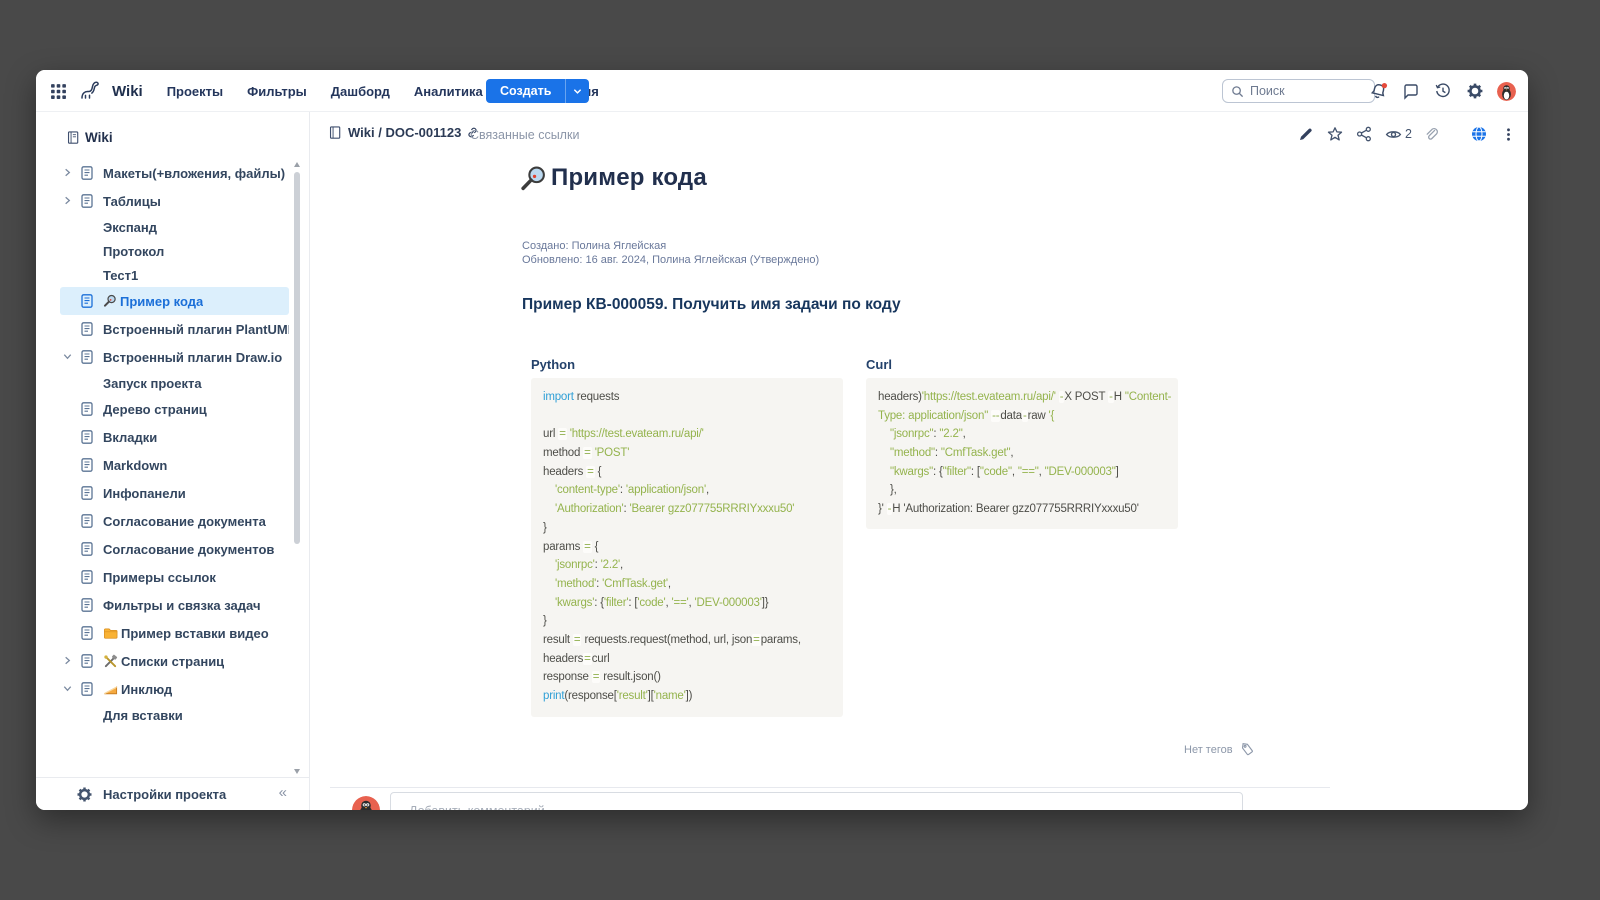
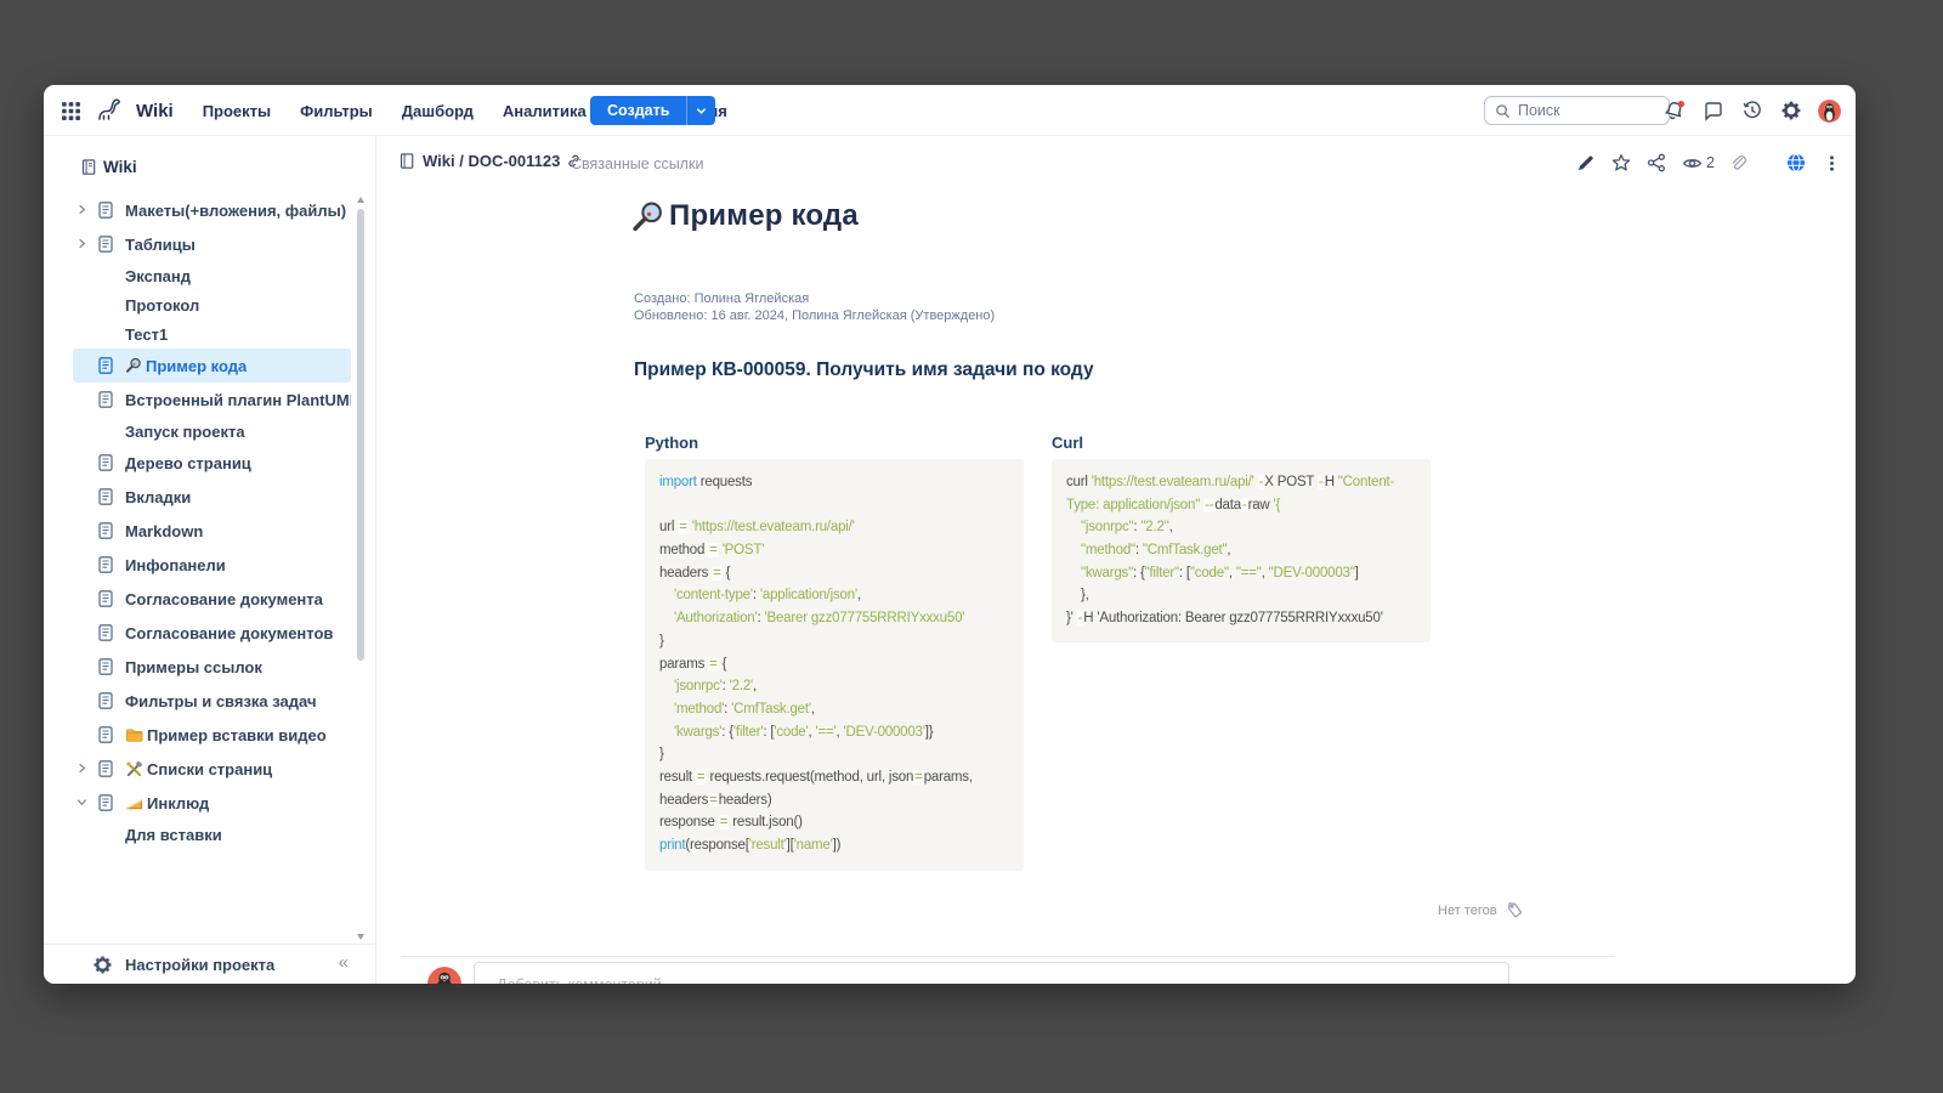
  Wiki
  Проекты
  Фильтры
  Дашборд
  Аналитика
  Создать
  Поиск
  Wiki
  Макеты(+вложения, файлы)
  Таблицы
  Экспанд
  Протокол
  Тест1
  Пример кода
  Встроенный плагин PlantUM
- Встроенный плагин Draw.io
  Запуск проекта
  Дерево страниц
  Вкладки
  Markdown
  Инфопанели
  Согласование документа
  Согласование документов
  Примеры ссылок
  Фильтры и связка задач
  Пример вставки видео
  Списки страниц
  Инклюд
  Для вставки
  Настройки проекта
  «
  Wiki / DOC-001123
  Связанные ссылки
  2
  Пример кода
  Создано: Полина Яглейская
  Обновлено: 16 авг. 2024, Полина Яглейская (Утверждено)
  Пример КВ-000059. Получить имя задачи по коду
  Python
  import requests
  url = 'https://test.evateam.ru/api/'
  method = 'POST'
  headers = {
  'content-type': 'application/json',
  'Authorization': 'Bearer gzz077755RRRIYxxxu50'
  }
  params = {
  'jsonrpc': '2.2',
  'method': 'CmfTask.get',
  'kwargs': {'filter': ['code', '==', 'DEV-000003']}
  }
  result = requests.request(method, url, json=params,
- headers=curl
+ headers=headers)
  response = result.json()
  print(response['result']['name'])
  Curl
- headers)'https://test.evateam.ru/api/' -X POST -H "Content-
+ curl 'https://test.evateam.ru/api/' -X POST -H "Content-
  Type: application/json" --data-raw '{
  "jsonrpc": "2.2",
  "method": "CmfTask.get",
  "kwargs": {"filter": ["code", "==", "DEV-000003"]
  },
  }' -H 'Authorization: Bearer gzz077755RRRIYxxxu50'
  Нет тегов
